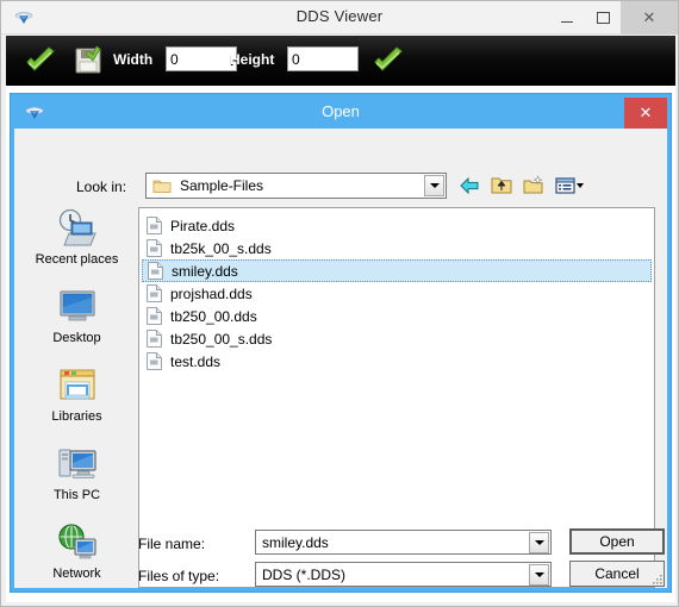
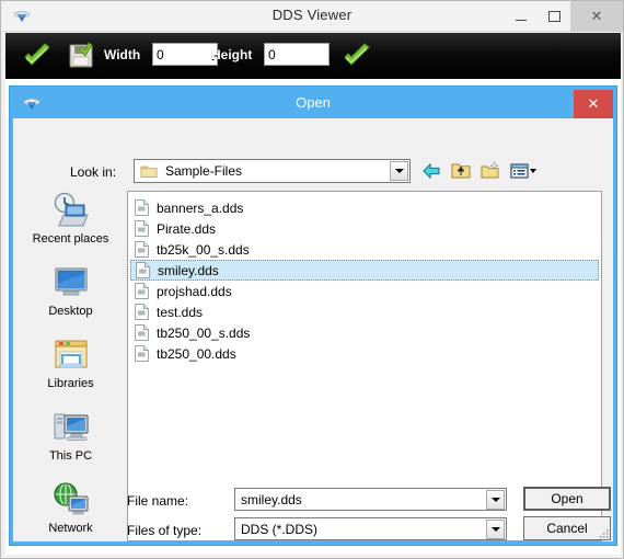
  DDS Viewer
  ✕
  Width
  0
  Height
  0
  Open
  ✕
  Look in:
  Sample-Files
  Recent places
  Desktop
  Libraries
  This PC
  Network
+ banners_a.dds
  Pirate.dds
  tb25k_00_s.dds
  smiley.dds
  projshad.dds
- tb250_00.dds
+ test.dds
  tb250_00_s.dds
- test.dds
+ tb250_00.dds
  File name:
  smiley.dds
  Files of type:
  DDS (*.DDS)
  Open
  Cancel
